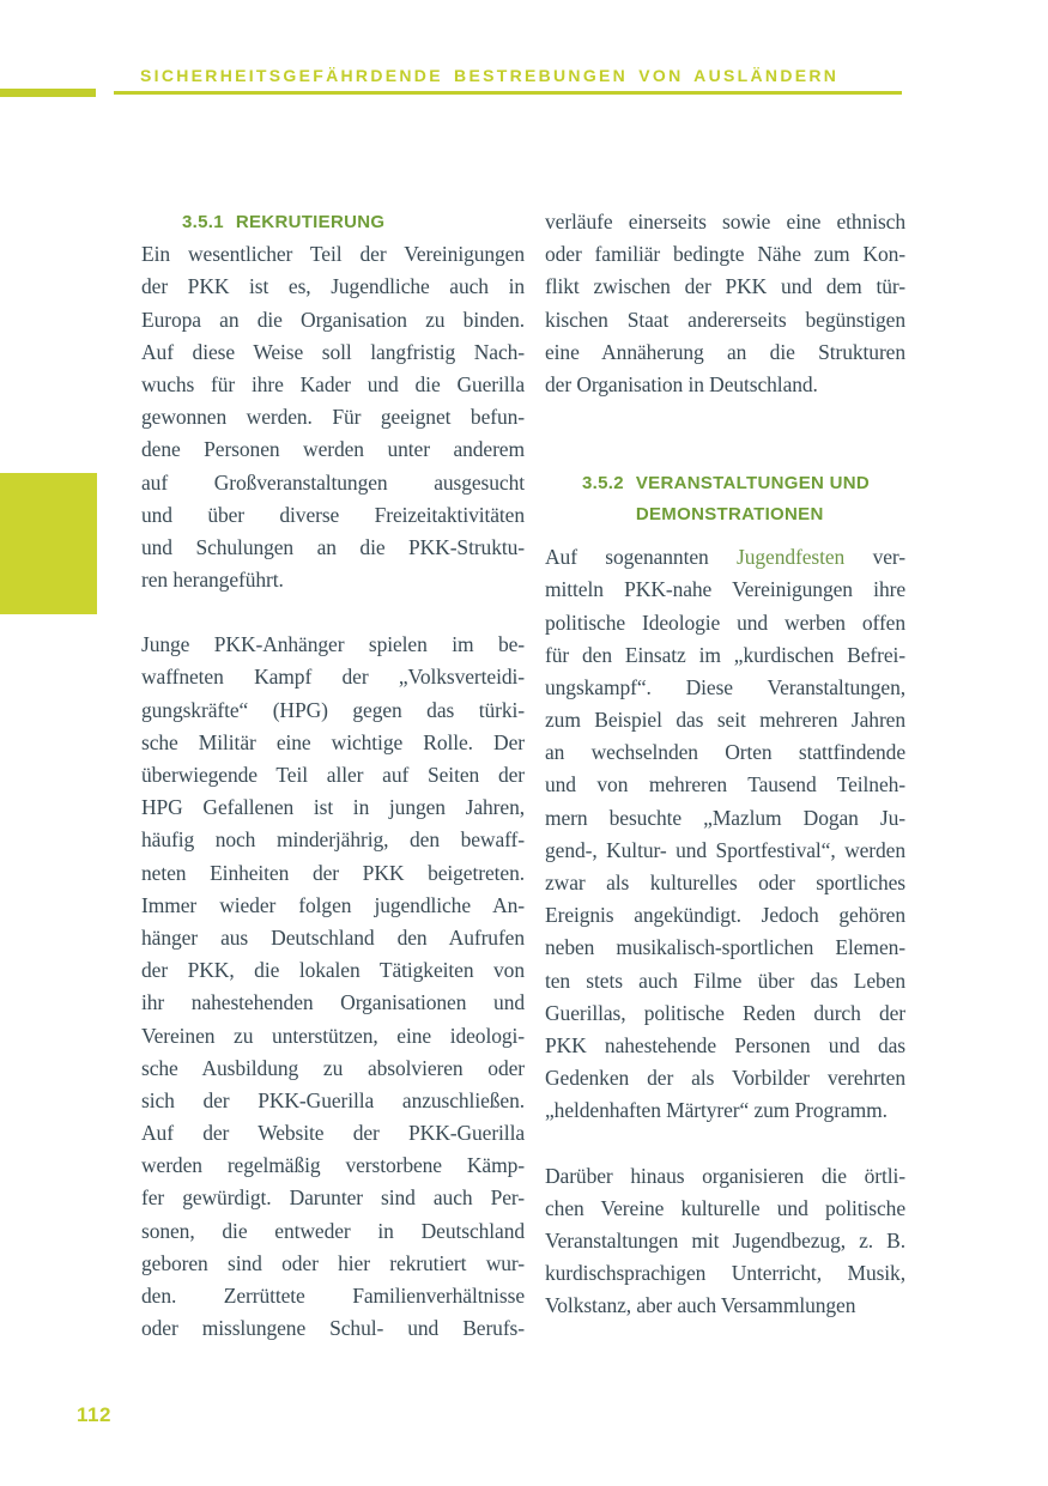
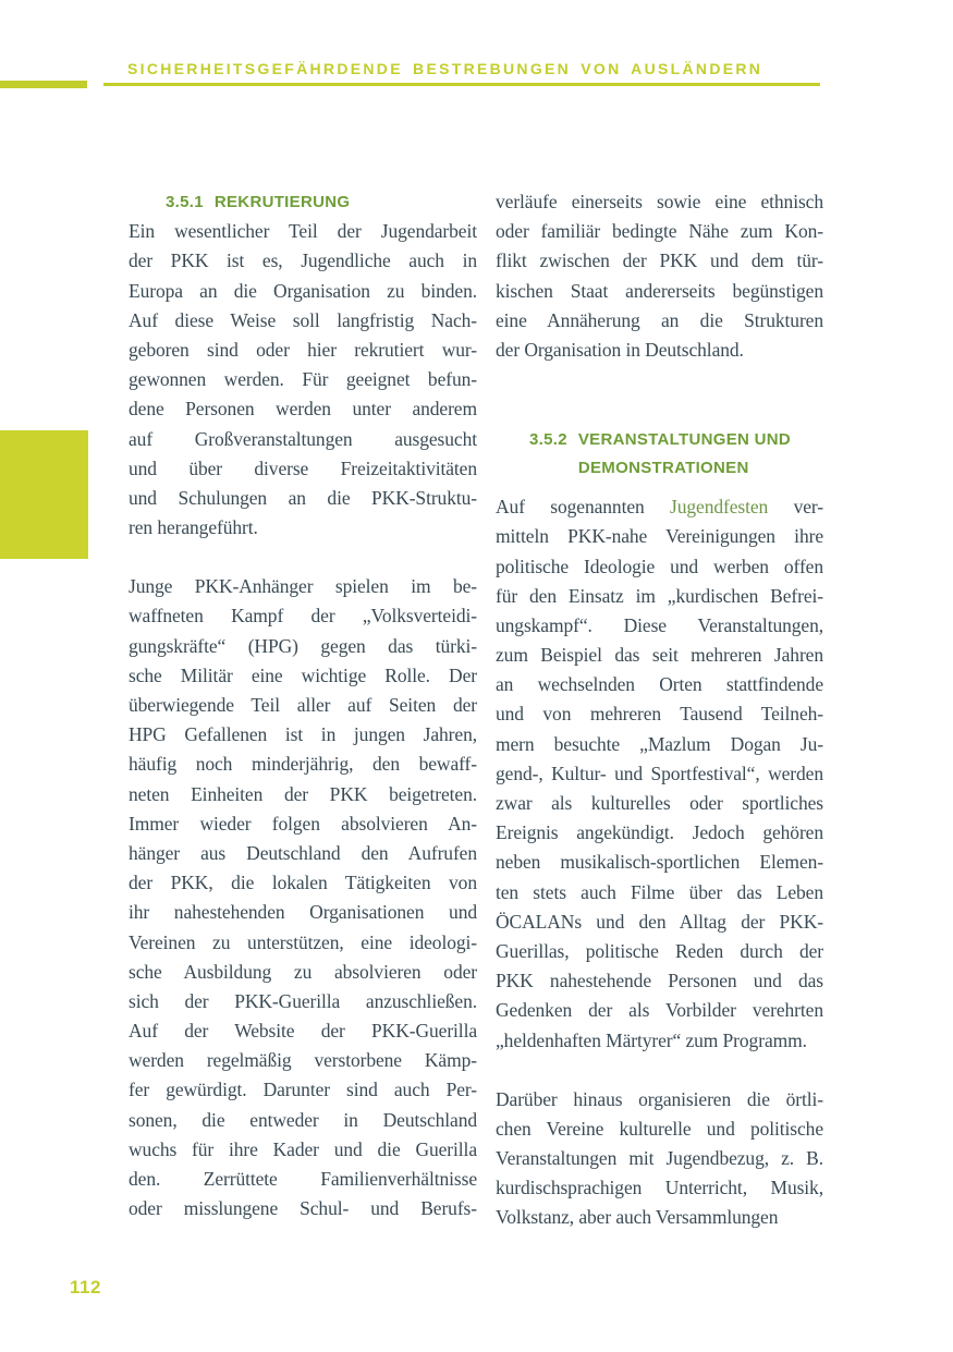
  SICHERHEITSGEFÄHRDENDE BESTREBUNGEN VON AUSLÄNDERN
  3.5.1
  REKRUTIERUNG
- Ein wesentlicher Teil der Vereinigungen
+ Ein wesentlicher Teil der Jugendarbeit
  der PKK ist es, Jugendliche auch in
  Europa an die Organisation zu binden.
  Auf diese Weise soll langfristig Nach-
- wuchs für ihre Kader und die Guerilla
+ geboren sind oder hier rekrutiert wur-
  gewonnen werden. Für geeignet befun-
  dene Personen werden unter anderem
  auf Großveranstaltungen ausgesucht
  und über diverse Freizeitaktivitäten
  und Schulungen an die PKK-Struktu-
  ren herangeführt.
  Junge PKK-Anhänger spielen im be-
  waffneten Kampf der „Volksverteidi-
  gungskräfte“ (HPG) gegen das türki-
  sche Militär eine wichtige Rolle. Der
  überwiegende Teil aller auf Seiten der
  HPG Gefallenen ist in jungen Jahren,
  häufig noch minderjährig, den bewaff-
  neten Einheiten der PKK beigetreten.
- Immer wieder folgen jugendliche An-
+ Immer wieder folgen absolvieren An-
  hänger aus Deutschland den Aufrufen
  der PKK, die lokalen Tätigkeiten von
  ihr nahestehenden Organisationen und
  Vereinen zu unterstützen, eine ideologi-
  sche Ausbildung zu absolvieren oder
  sich der PKK-Guerilla anzuschließen.
  Auf der Website der PKK-Guerilla
  werden regelmäßig verstorbene Kämp-
  fer gewürdigt. Darunter sind auch Per-
  sonen, die entweder in Deutschland
- geboren sind oder hier rekrutiert wur-
+ wuchs für ihre Kader und die Guerilla
  den. Zerrüttete Familienverhältnisse
  oder misslungene Schul- und Berufs-
  verläufe einerseits sowie eine ethnisch
  oder familiär bedingte Nähe zum Kon-
  flikt zwischen der PKK und dem tür-
  kischen Staat andererseits begünstigen
  eine Annäherung an die Strukturen
  der Organisation in Deutschland.
  3.5.2
  VERANSTALTUNGEN UND
  DEMONSTRATIONEN
  Auf sogenannten Jugendfesten ver-
  mitteln PKK-nahe Vereinigungen ihre
  politische Ideologie und werben offen
  für den Einsatz im „kurdischen Befrei-
  ungskampf“. Diese Veranstaltungen,
  zum Beispiel das seit mehreren Jahren
  an wechselnden Orten stattfindende
  und von mehreren Tausend Teilneh-
  mern besuchte „Mazlum Dogan Ju-
  gend-, Kultur- und Sportfestival“, werden
  zwar als kulturelles oder sportliches
  Ereignis angekündigt. Jedoch gehören
  neben musikalisch-sportlichen Elemen-
  ten stets auch Filme über das Leben
+ ÖCALANs und den Alltag der PKK-
  Guerillas, politische Reden durch der
  PKK nahestehende Personen und das
  Gedenken der als Vorbilder verehrten
  „heldenhaften Märtyrer“ zum Programm.
  Darüber hinaus organisieren die örtli-
  chen Vereine kulturelle und politische
  Veranstaltungen mit Jugendbezug, z. B.
  kurdischsprachigen Unterricht, Musik,
  Volkstanz, aber auch Versammlungen
  112
